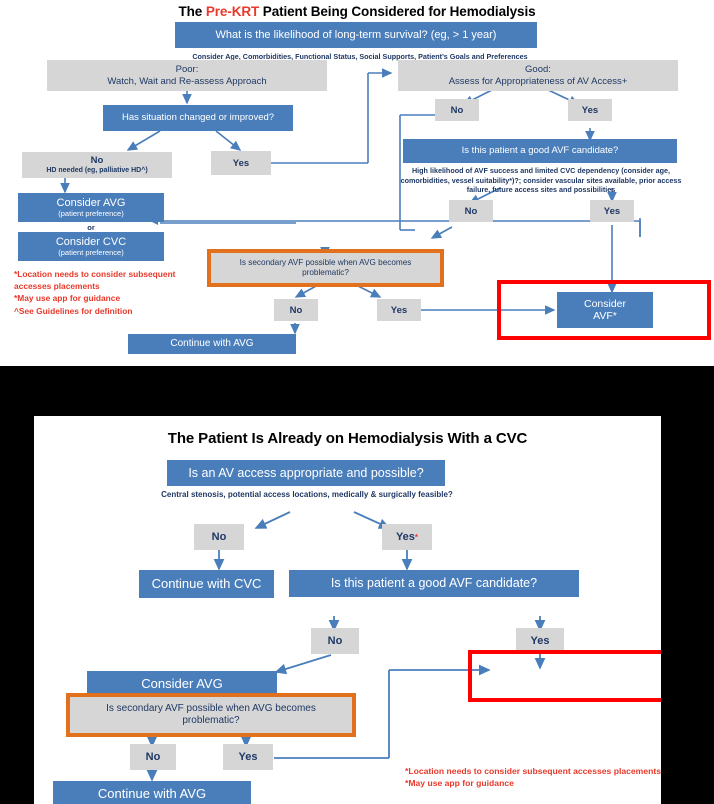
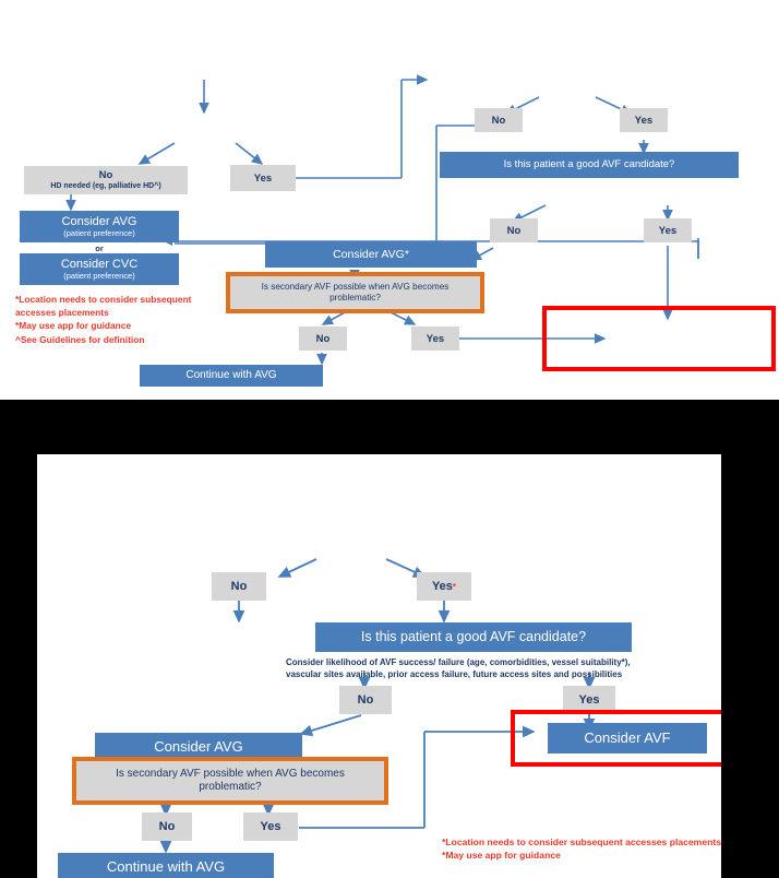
- The Pre-KRT Patient Being Considered for Hemodialysis
- What is the likelihood of long-term survival? (eg, > 1 year)
- Consider Age, Comorbidities, Functional Status, Social Supports, Patient’s Goals and Preferences
- Poor:
- Watch, Wait and Re-assess Approach
- Good:
- Assess for Appropriateness of AV Access+
- Has situation changed or improved?
  No
  Yes
  Consider AVG
  (patient preference)
  or
  Consider CVC
  (patient preference)
  No
  Yes
  Is this patient a good AVF candidate?
- High likelihood of AVF success and limited CVC dependency (consider age, comorbidities, vessel suitability*)?; consider vascular sites available, prior access failure, future access sites and possibilities
  No
  Yes
+ Consider AVG*
  Is secondary AVF possible when AVG becomes
  problematic?
  No
  Yes
  Continue with AVG
- Consider
- AVF*
  *Location needs to consider subsequent
  accesses placements
  *May use app for guidance
  ^See Guidelines for definition
- The Patient Is Already on Hemodialysis With a CVC
- Is an AV access appropriate and possible?
- Central stenosis, potential access locations, medically & surgically feasible?
  No
  Yes
  *
- Continue with CVC
  Is this patient a good AVF candidate?
+ Consider likelihood of AVF success/ failure (age, comorbidities, vessel suitability*), vascular sites available, prior access failure, future access sites and possibilities
  No
  Yes
  Consider AVG
  Is secondary AVF possible when AVG becomes
  problematic?
  No
  Yes
  Continue with AVG
+ Consider AVF
  *Location needs to consider subsequent accesses placements
  *May use app for guidance
